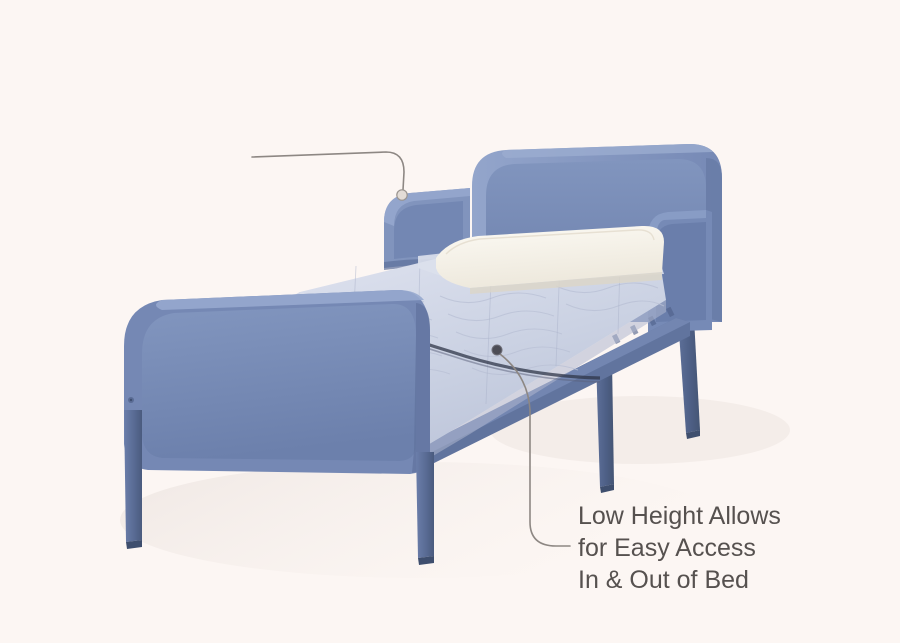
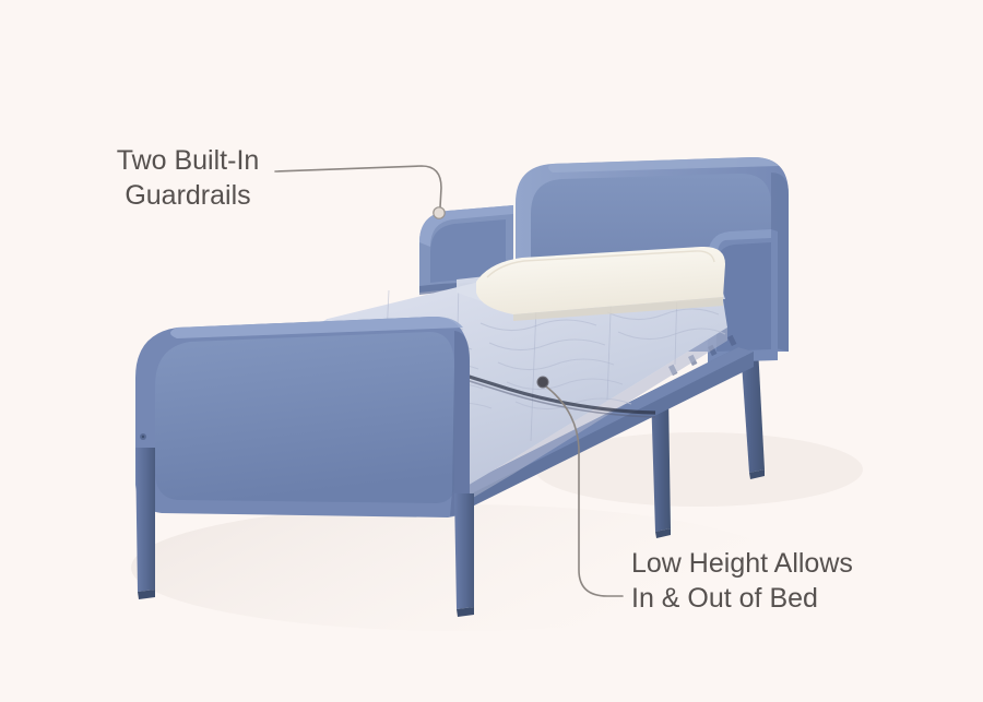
+ Two Built-In
+ Guardrails
  Low Height Allows
- for Easy Access
  In & Out of Bed
